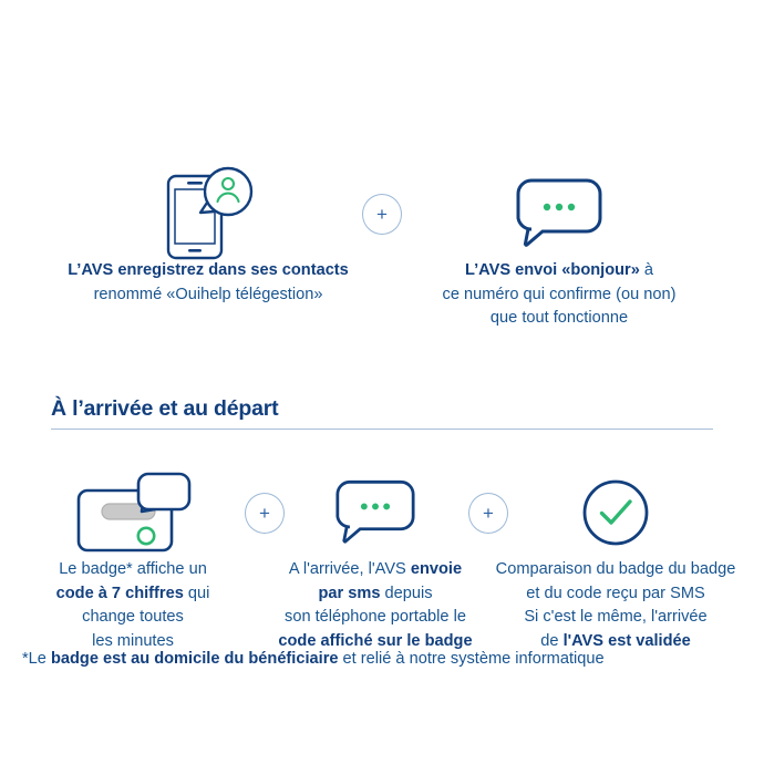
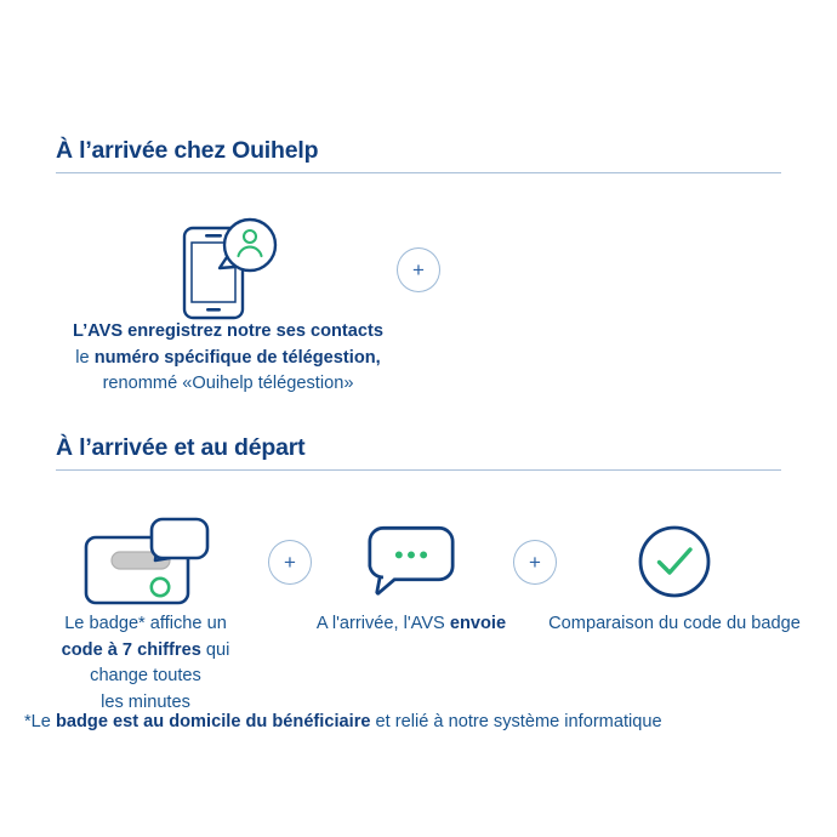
+ À l’arrivée chez Ouihelp
- L’AVS enregistrez dans ses contacts
+ L’AVS enregistrez notre ses contacts
+ le numéro spécifique de télégestion,
  renommé «Ouihelp télégestion»
  +
- L’AVS envoi «bonjour» à
- ce numéro qui confirme (ou non)
- que tout fonctionne
  À l’arrivée et au départ
  Le badge* affiche un
  code à 7 chiffres qui
  change toutes
  les minutes
  +
  A l'arrivée, l'AVS envoie
- par sms depuis
- son téléphone portable le
- code affiché sur le badge
  +
- Comparaison du badge du badge
+ Comparaison du code du badge
- et du code reçu par SMS
- Si c'est le même, l'arrivée
- de l'AVS est validée
  *Le badge est au domicile du bénéficiaire et relié à notre système informatique
